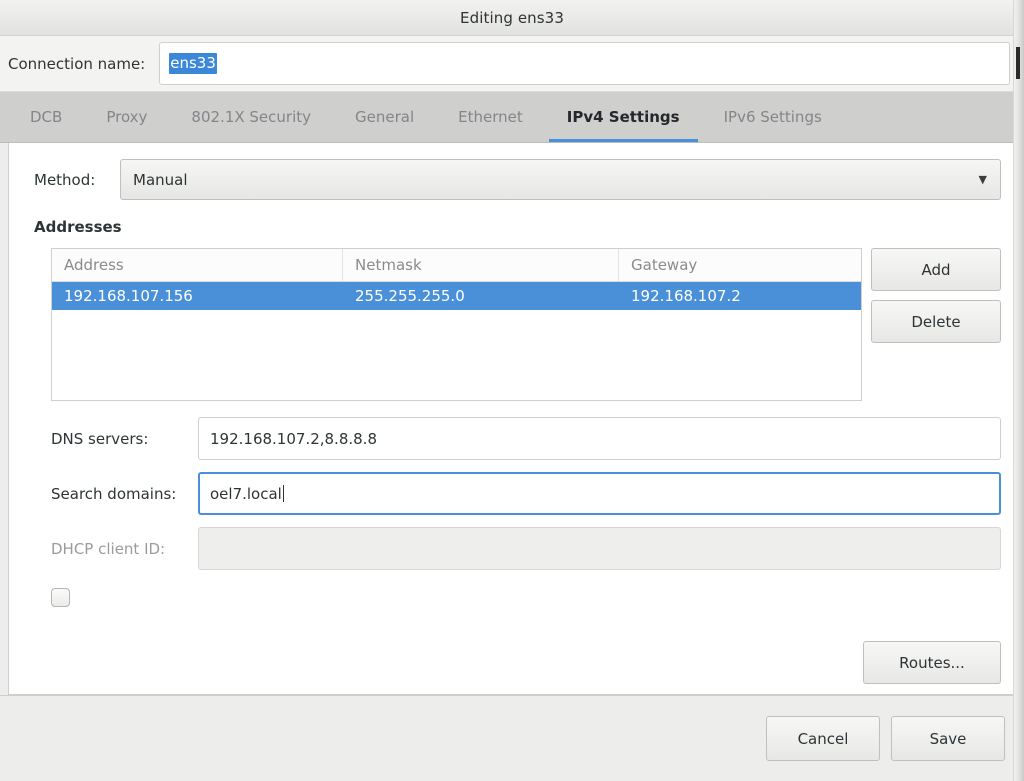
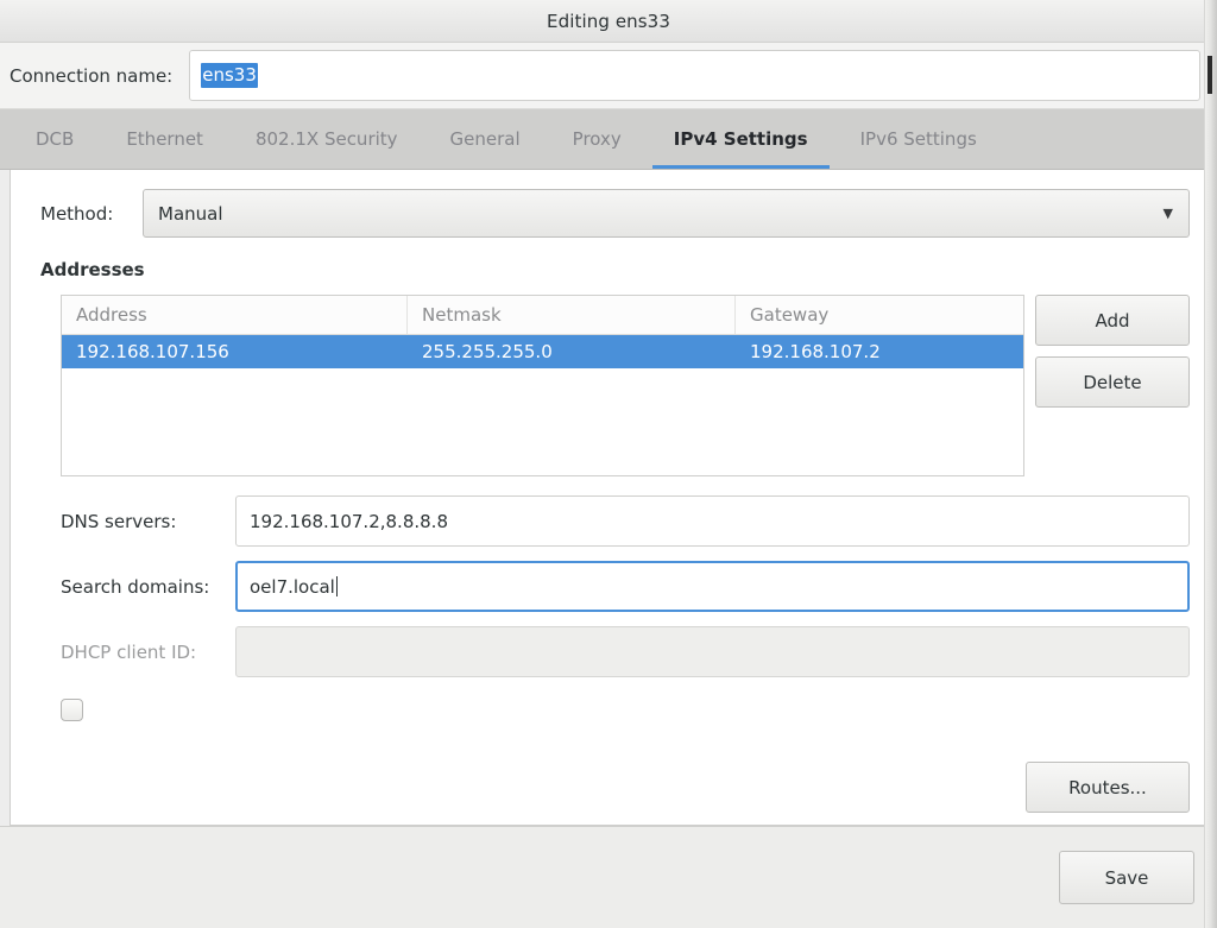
  Editing ens33
  Connection name:
  ens33
  DCB
- Proxy
+ Ethernet
  802.1X Security
  General
- Ethernet
+ Proxy
  IPv4 Settings
  IPv6 Settings
  Method:
  Manual
  ▼
  Addresses
  Address
  Netmask
  Gateway
  192.168.107.156
  255.255.255.0
  192.168.107.2
  Add
  Delete
  DNS servers:
  192.168.107.2,8.8.8.8
  Search domains:
  oel7.local
  DHCP client ID:
  Routes...
- Cancel
  Save
